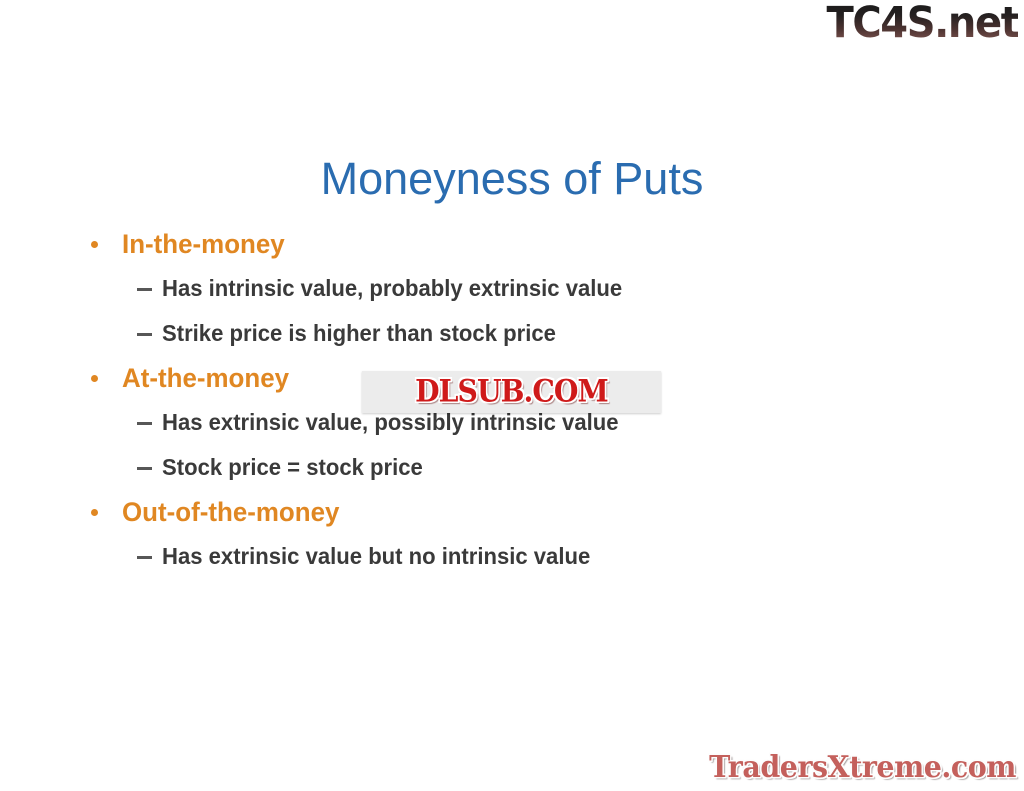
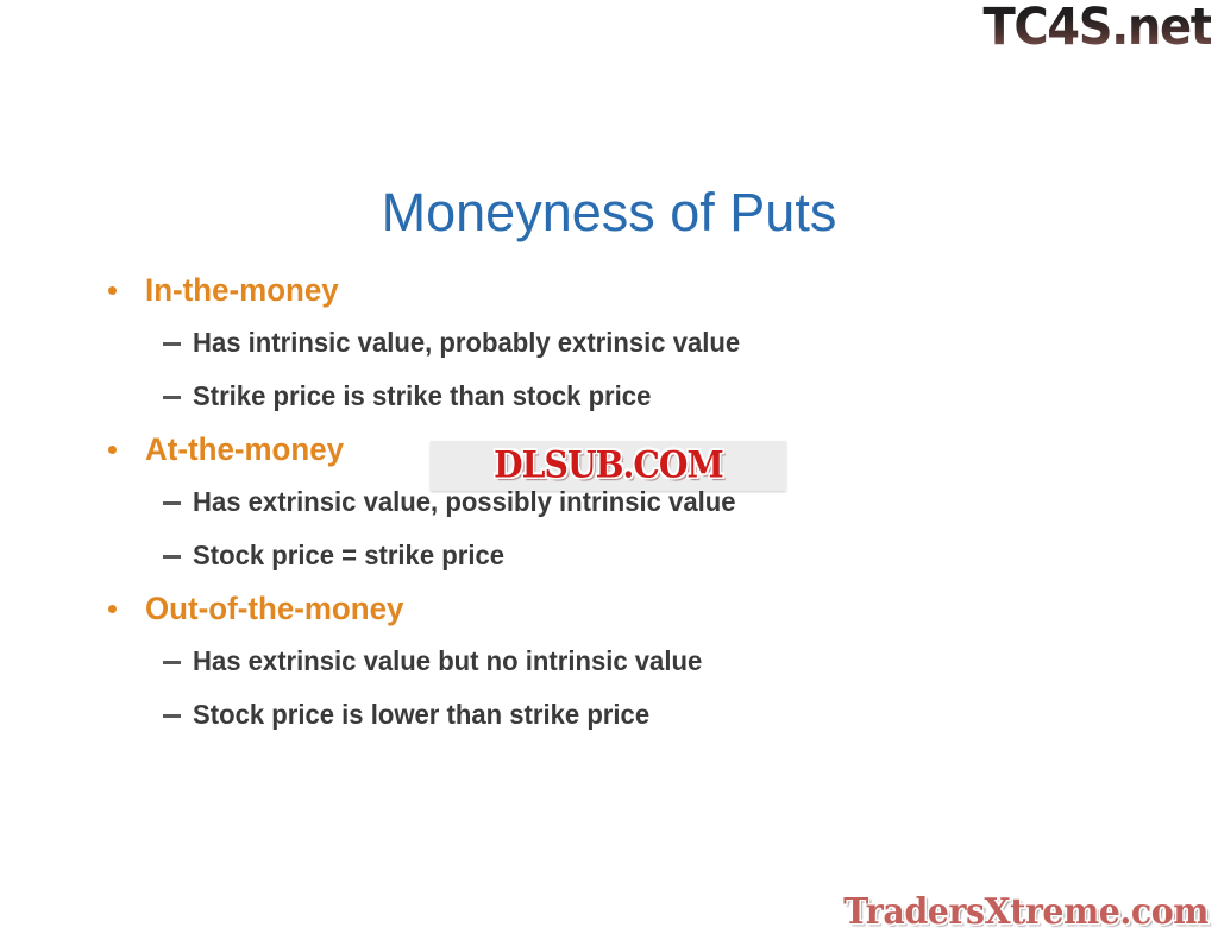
  TC4S.net
  Moneyness of Puts
  In-the-money
  Has intrinsic value, probably extrinsic value
- Strike price is higher than stock price
+ Strike price is strike than stock price
  At-the-money
  Has extrinsic value, possibly intrinsic value
- Stock price = stock price
+ Stock price = strike price
  Out-of-the-money
  Has extrinsic value but no intrinsic value
+ Stock price is lower than strike price
  DLSUB.COM
  TradersXtreme.com
